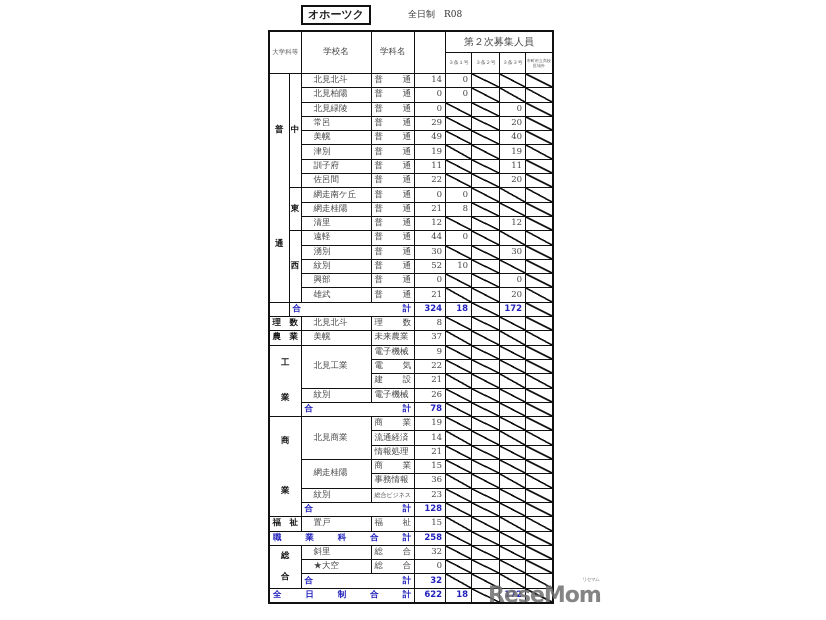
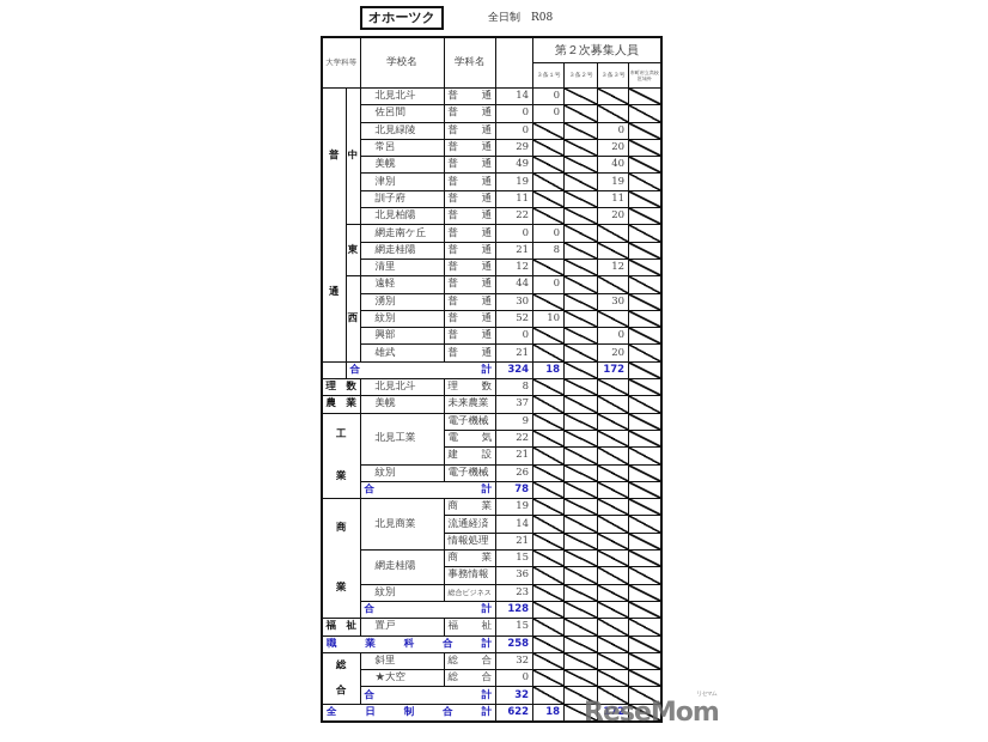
  オホーツク
  全日制 R08
  大学科等	学校名	学科名		第２次募集人員
  普通	中	北見北斗	普 通	14	0
- 北見柏陽	普 通	0	0
+ 佐呂間	普 通	0	0
  北見緑陵	普 通	0			0
  常呂	普 通	29			20
  美幌	普 通	49			40
  津別	普 通	19			19
  訓子府	普 通	11			11
- 佐呂間	普 通	22			20
+ 北見柏陽	普 通	22			20
  東	網走南ケ丘	普 通	0	0
  網走桂陽	普 通	21	8
  清里	普 通	12			12
  西	遠軽	普 通	44	0
  湧別	普 通	30			30
  紋別	普 通	52	10
  興部	普 通	0			0
  雄武	普 通	21			20
  	合 計	324	18		172
  理 数	北見北斗	理 数	8
  農 業	美幌	未来農業	37
  工業	北見工業	電子機械	9
  電 気	22
  建 設	21
  紋別	電子機械	26
  合 計	78
  商業	北見商業	商 業	19
  流通経済	14
  情報処理	21
  網走桂陽	商 業	15
  事務情報	36
  合 計	128
  福 祉	置戸	福 祉	15
  職 業 科 合 計	258
  総合	斜里	総 合	32
  ★大空	総 合	0
  合 計	32
  全 日 制 合 計	622	18		172
  ReseMom
